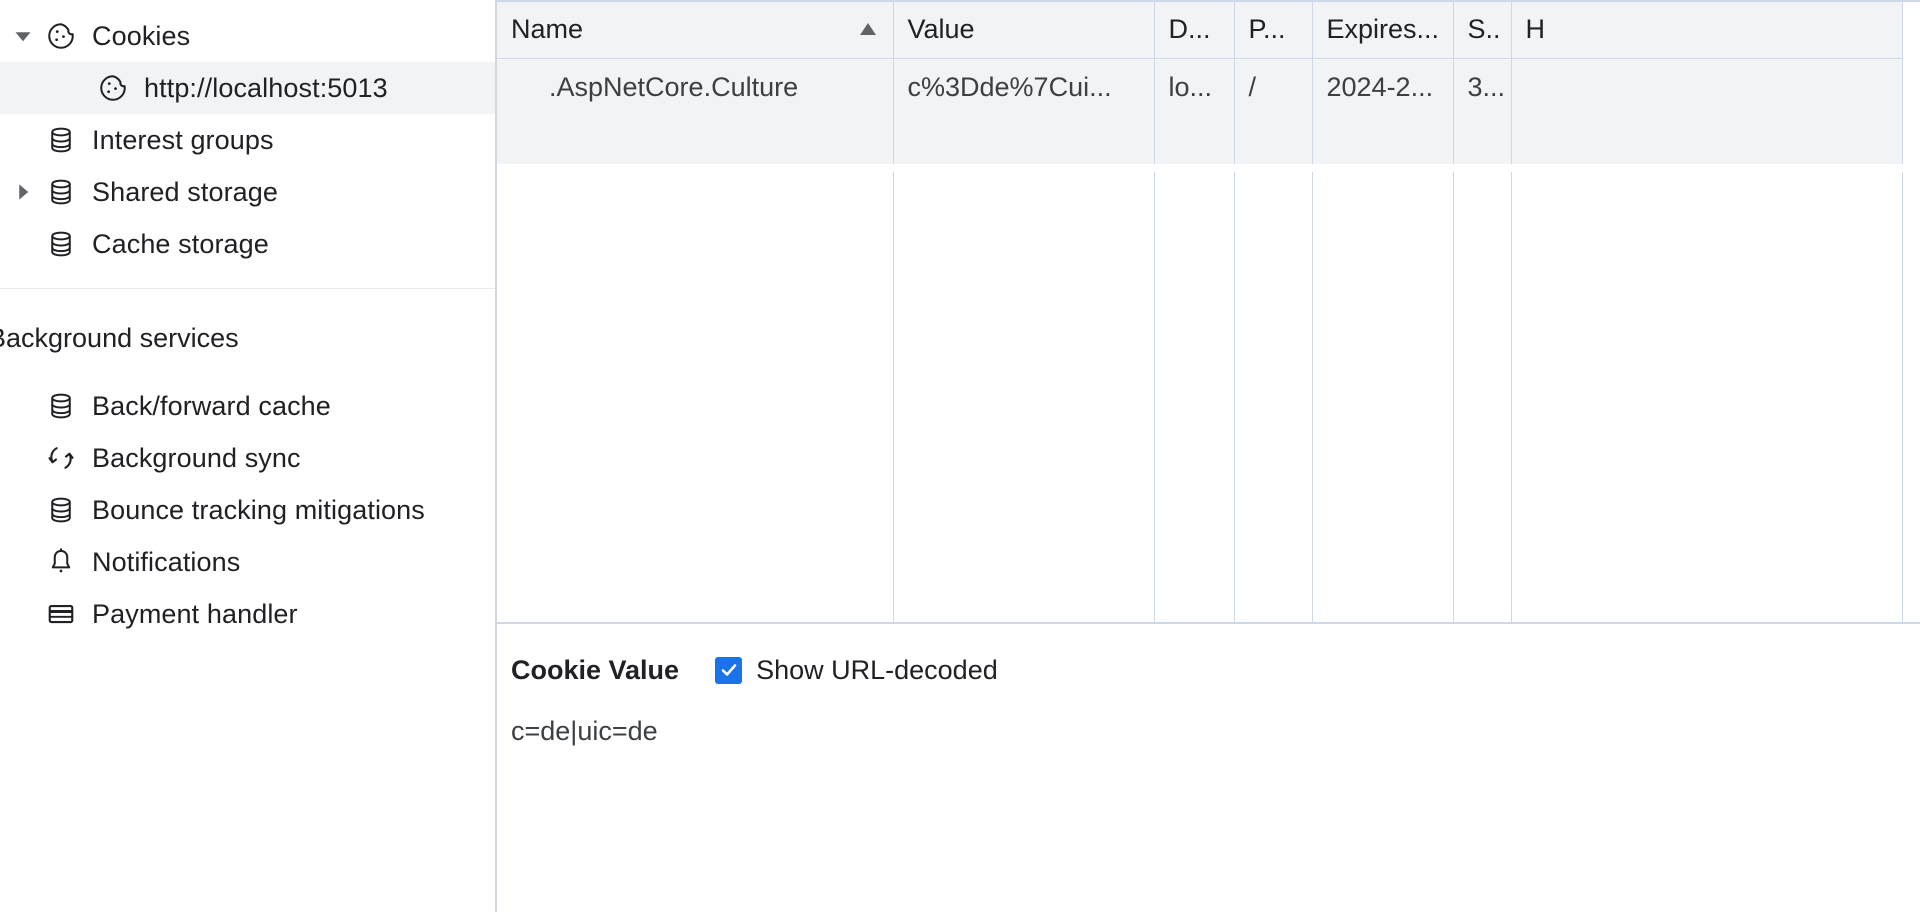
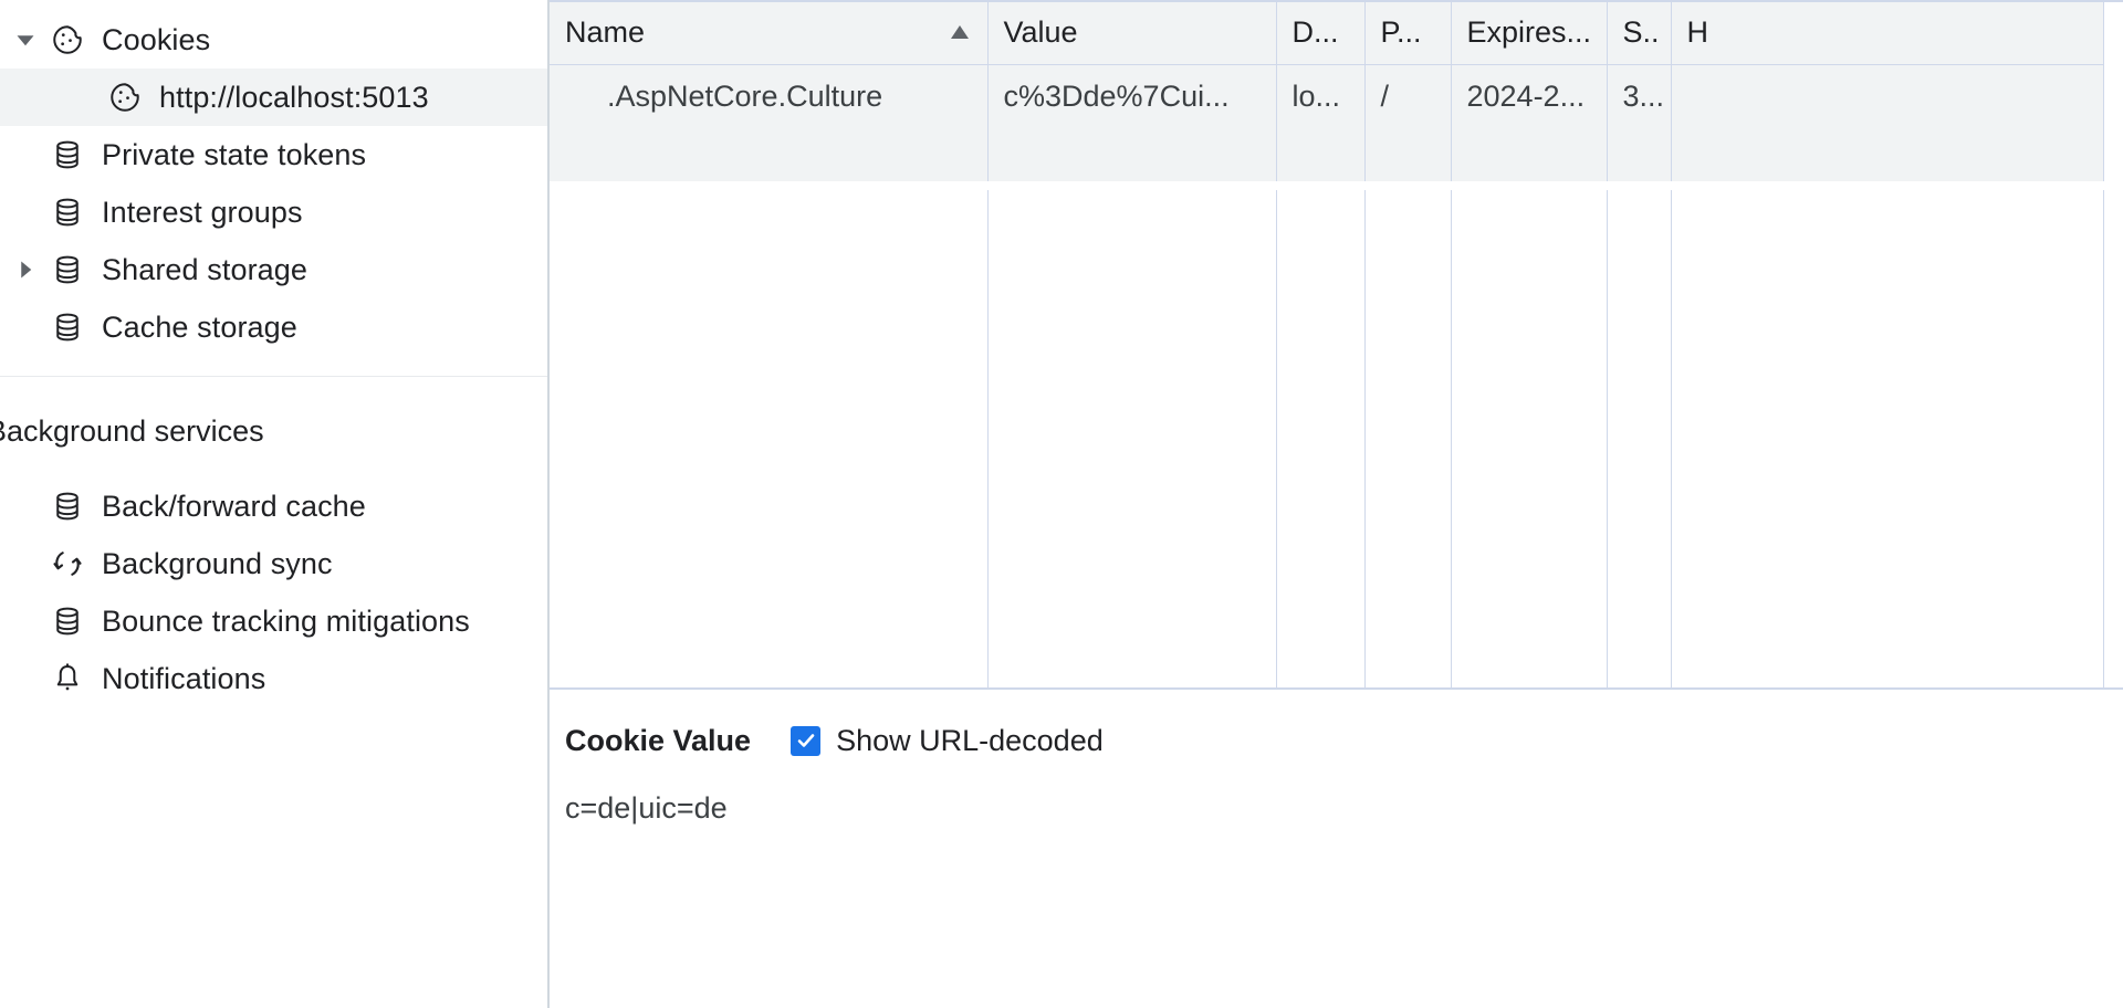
  Cookies
  http://localhost:5013
+ Private state tokens
  Interest groups
  Shared storage
  Cache storage
  ackground services
  Back/forward cache
  Background sync
  Bounce tracking mitigations
  Notifications
- Payment handler
  Name	Value	D...	P...	Expires...	S..	H
  .AspNetCore.Culture	c%3Dde%7Cui...	lo...	/	2024-2...	3...
  Cookie Value
  Show URL-decoded
  c=de|uic=de
